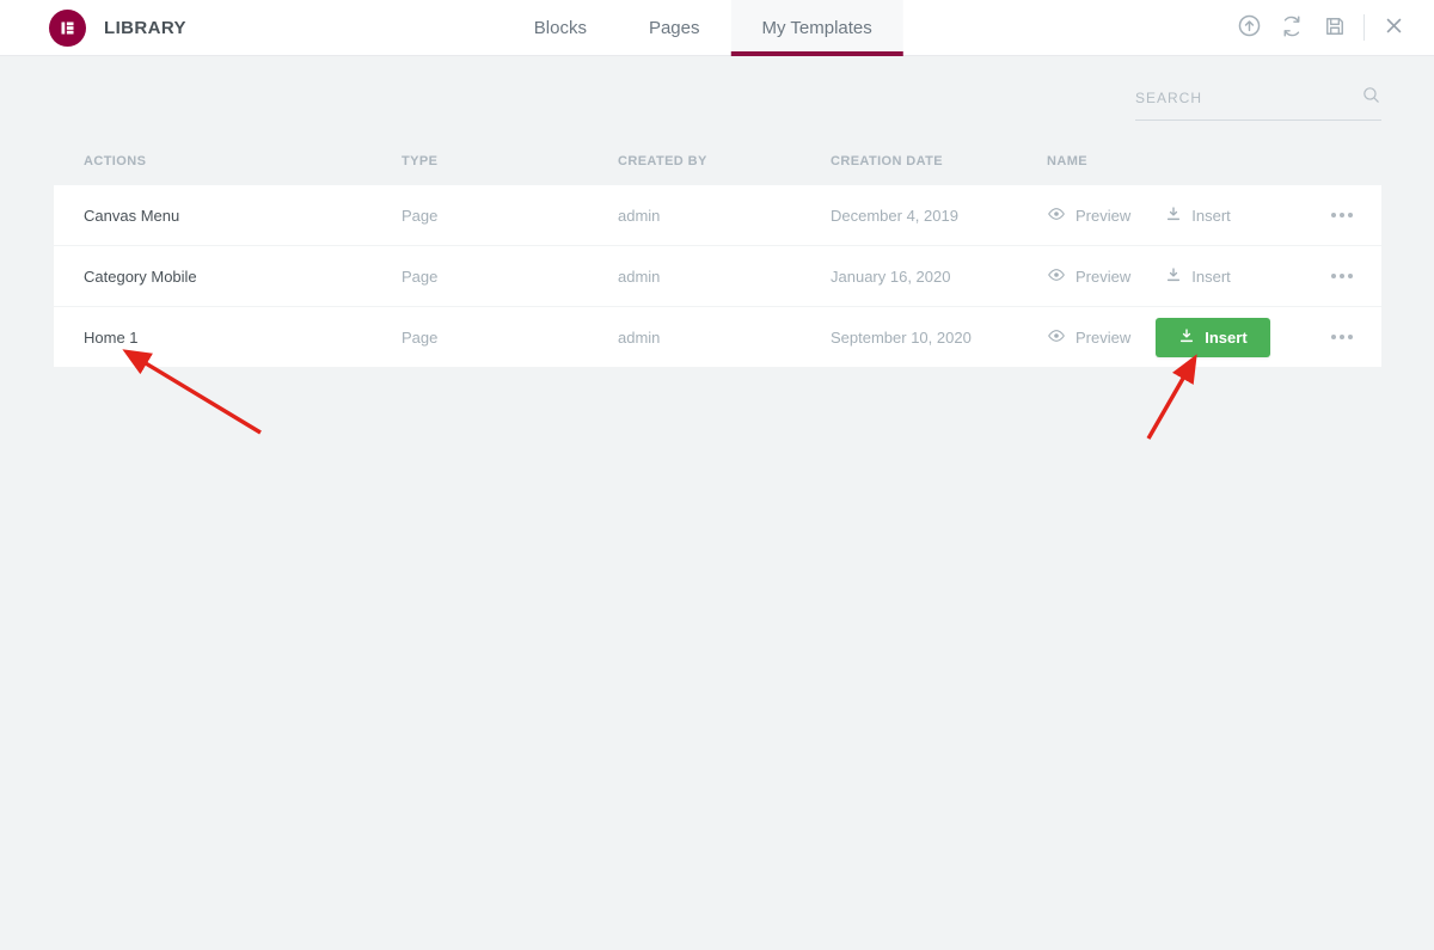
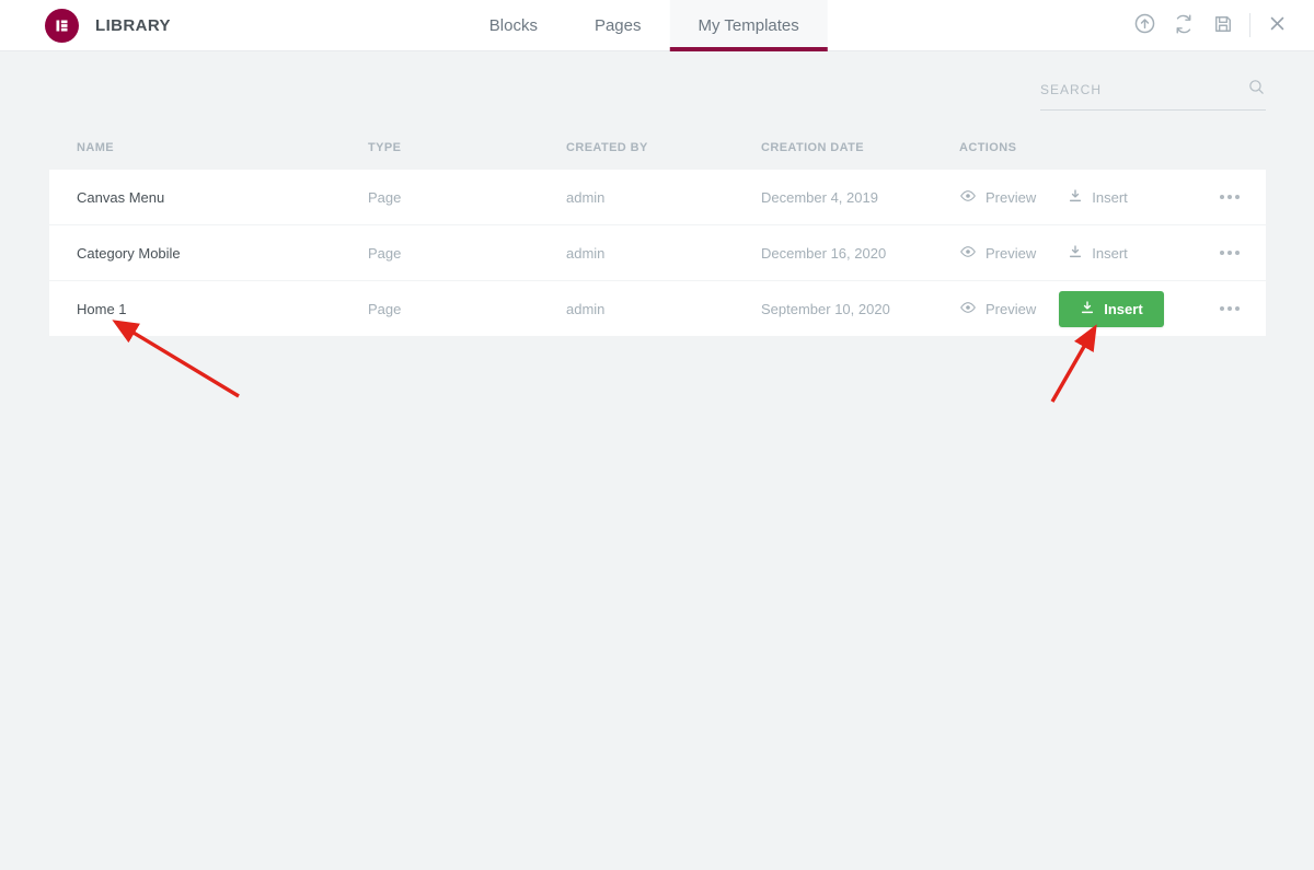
  LIBRARY
  Blocks
  Pages
  My Templates
  SEARCH
- ACTIONS
+ NAME
  TYPE
  CREATED BY
  CREATION DATE
- NAME
+ ACTIONS
  Canvas Menu
  Page
  admin
  December 4, 2019
  Preview
  Insert
  Category Mobile
  Page
  admin
- January 16, 2020
+ December 16, 2020
  Preview
  Insert
  Home 1
  Page
  admin
  September 10, 2020
  Preview
  Insert
